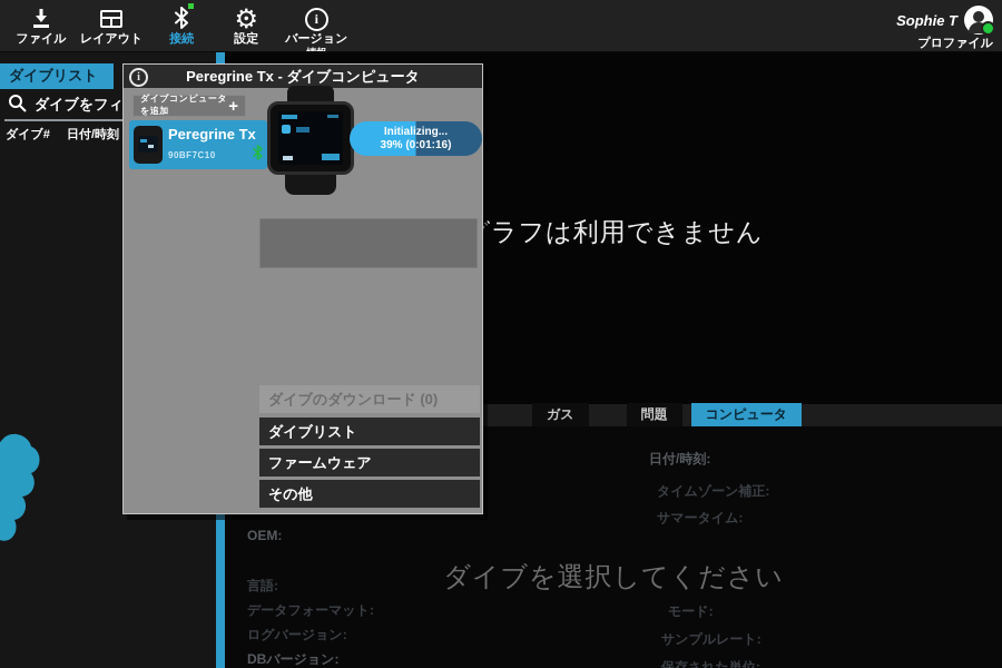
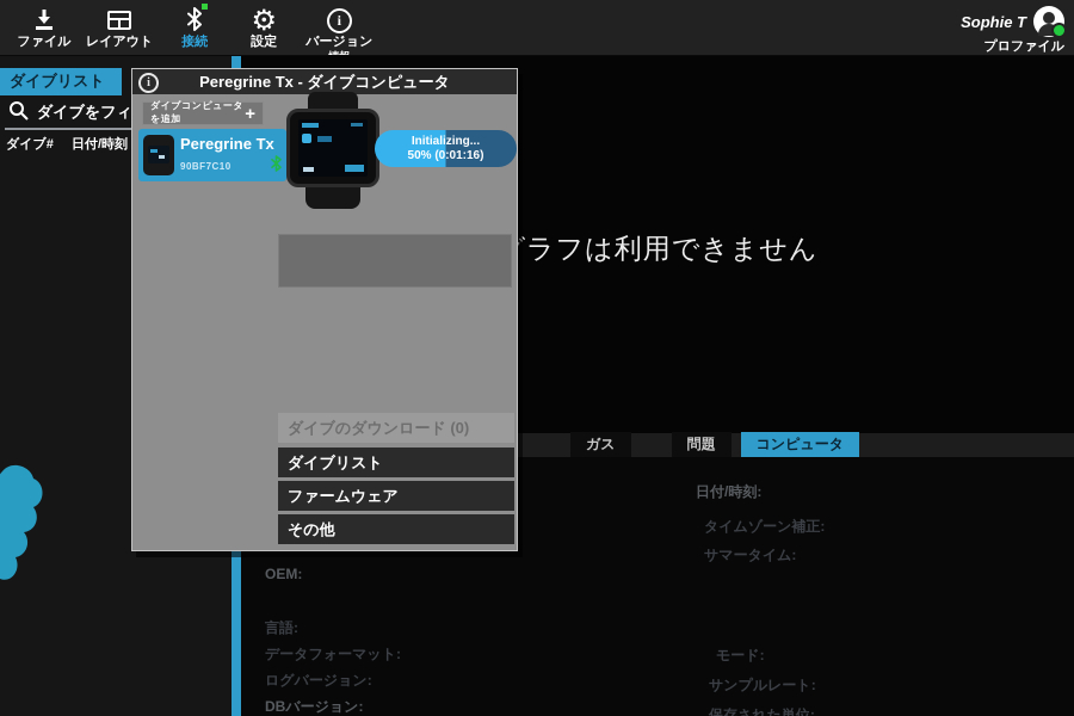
  ファイル
  レイアウト
  接続
  ⚙
  設定
  i
  バージョン
  Sophie T
  プロファイル
  ダイブリスト
  ダイブをフィ
  ダイブ#
  日付/時刻
  ラフは利用できません
  ガス
  問題
  コンピュータ
  日付/時刻:
  タイムゾーン補正:
  サマータイム:
  OEM:
  言語:
  データフォーマット:
  ログバージョン:
  DBバージョン:
  モード:
  サンプルレート:
  保存された単位:
- ダイブを選択してください
  i
  Peregrine Tx - ダイブコンピュータ
  ダイブコンピュータを追加
  +
  Peregrine Tx
  90BF7C10
  Initializing...
- 39% (0:01:16)
+ 50% (0:01:16)
  ダイブのダウンロード (0)
  ダイブリスト
  ファームウェア
  その他
